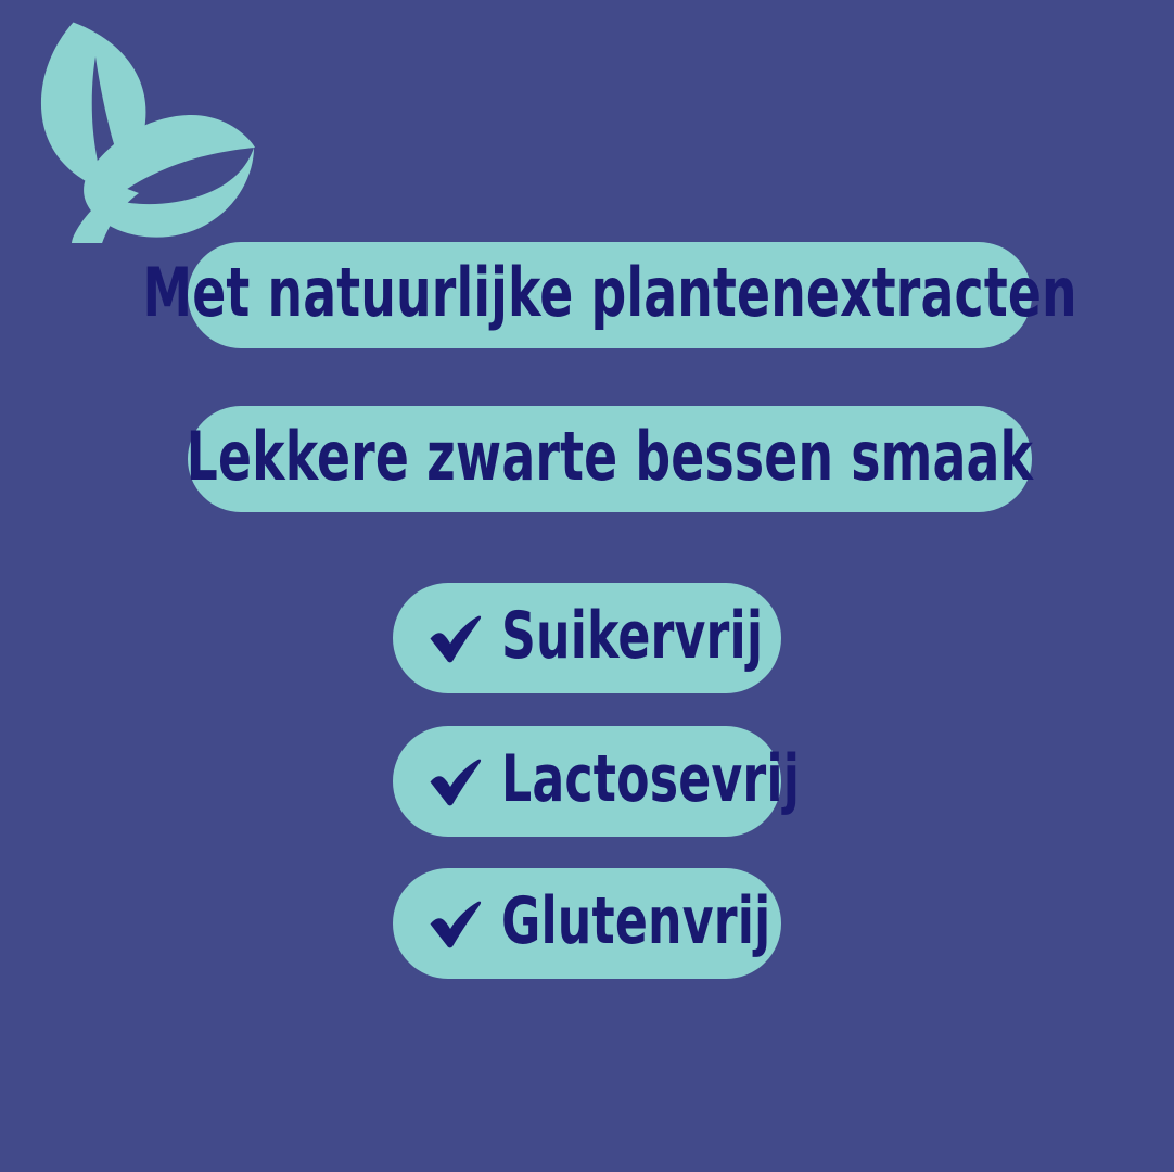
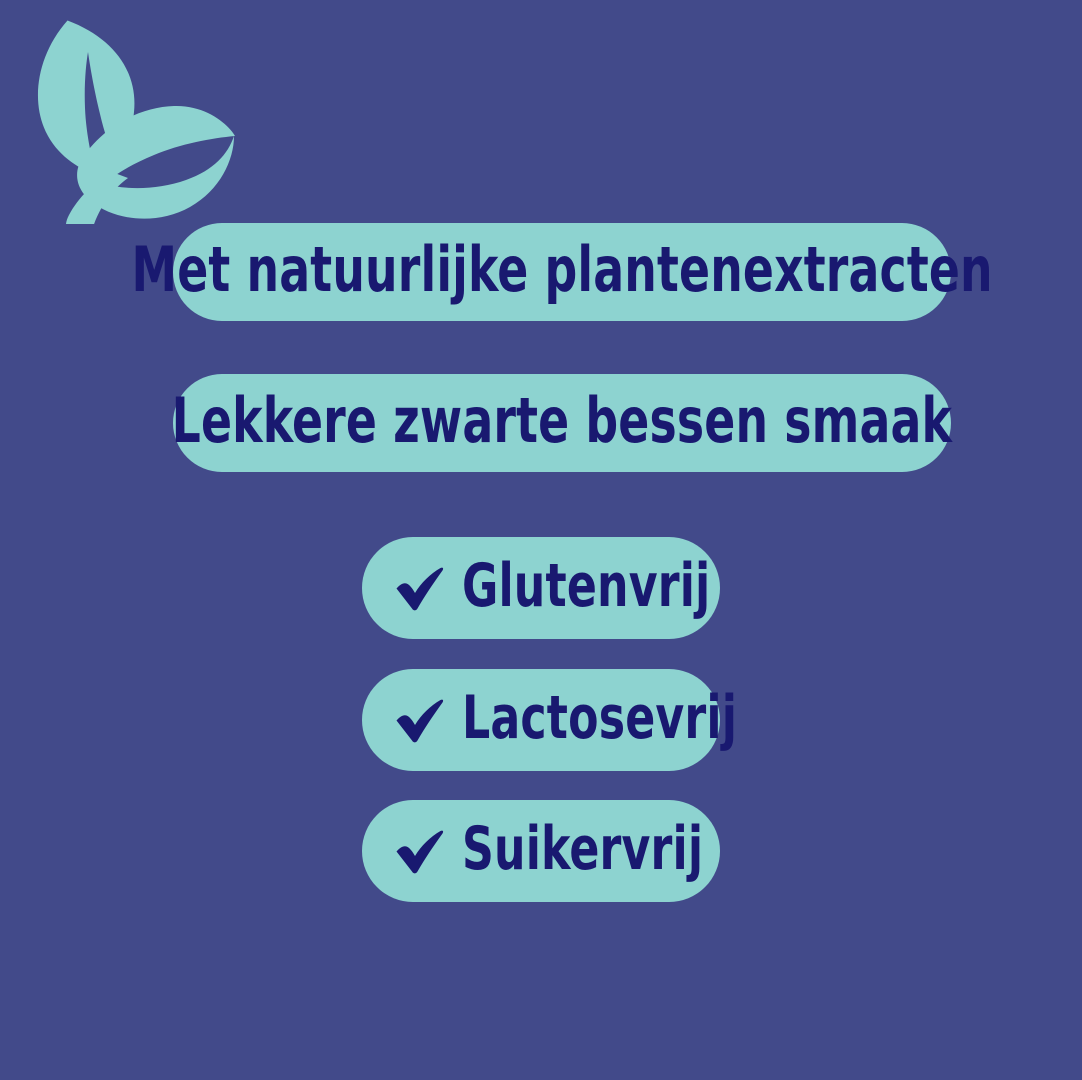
  Met natuurlijke plantenextracten
  Lekkere zwarte bessen smaak
- Suikervrij
+ Glutenvrij
  Lactosevrij
- Glutenvrij
+ Suikervrij
